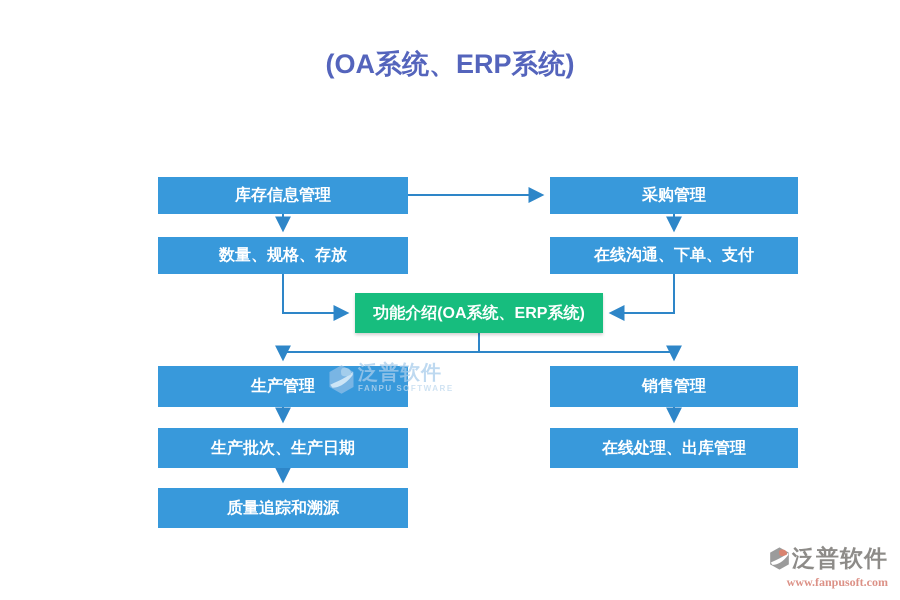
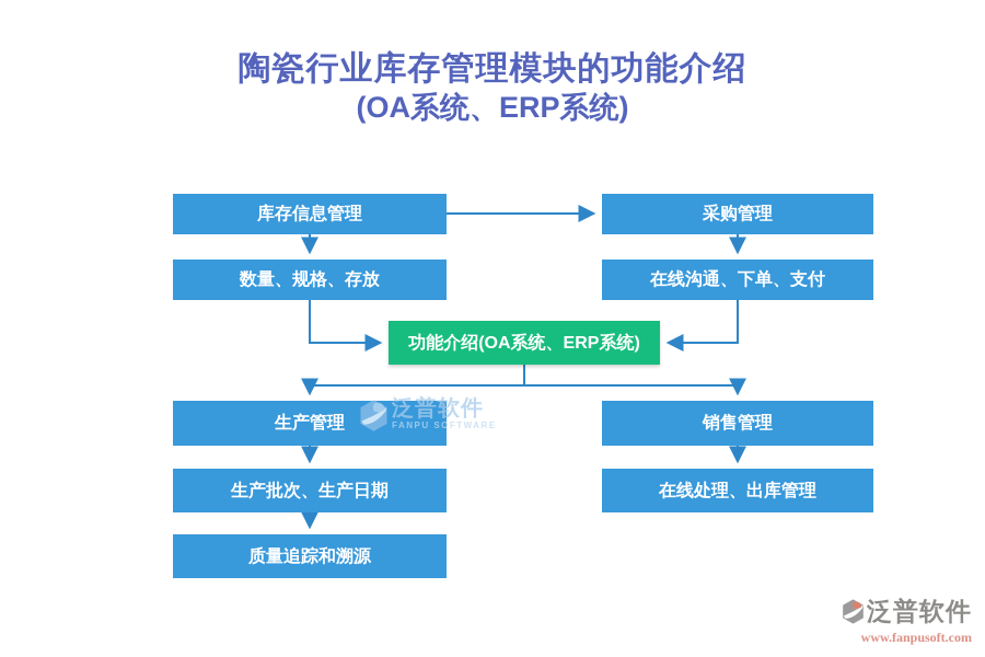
+ 陶瓷行业库存管理模块的功能介绍
  (OA系统、ERP系统)
  库存信息管理
  数量、规格、存放
  采购管理
  在线沟通、下单、支付
  功能介绍(OA系统、ERP系统)
  生产管理
  生产批次、生产日期
  质量追踪和溯源
  销售管理
  在线处理、出库管理
  泛普软件
  FANPU SOFTWARE
  泛普软件
  www.fanpusoft.com
